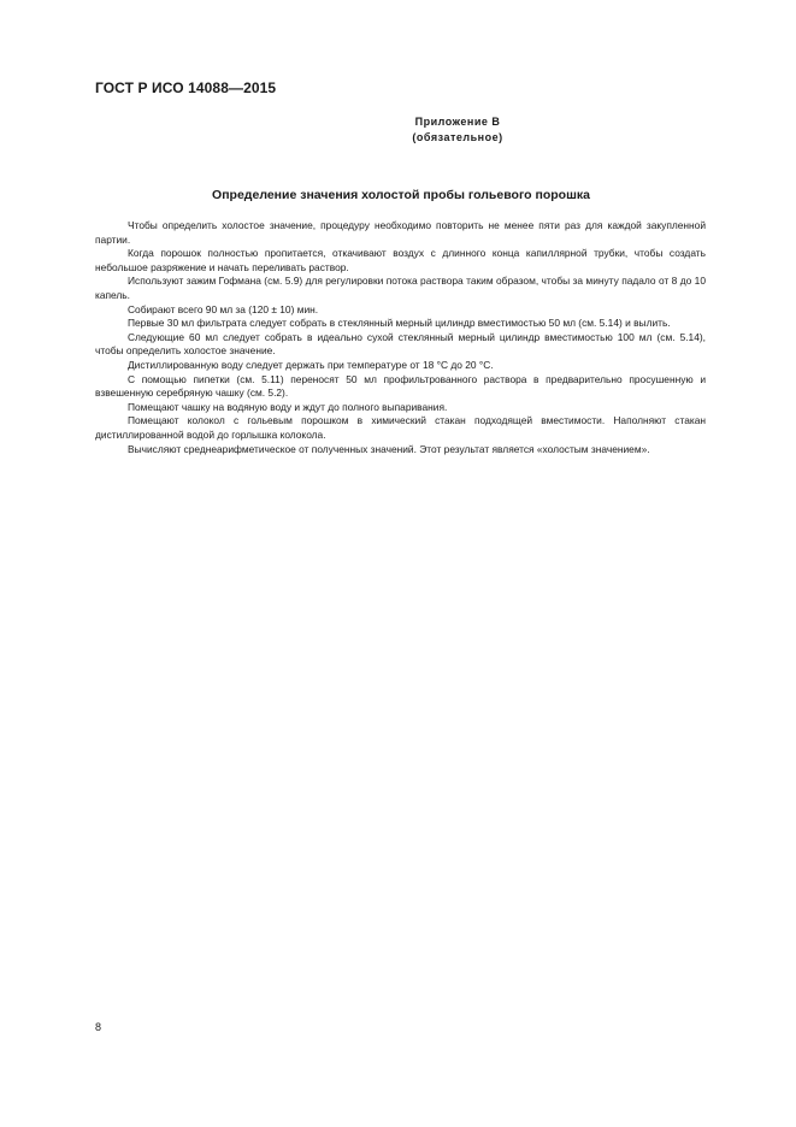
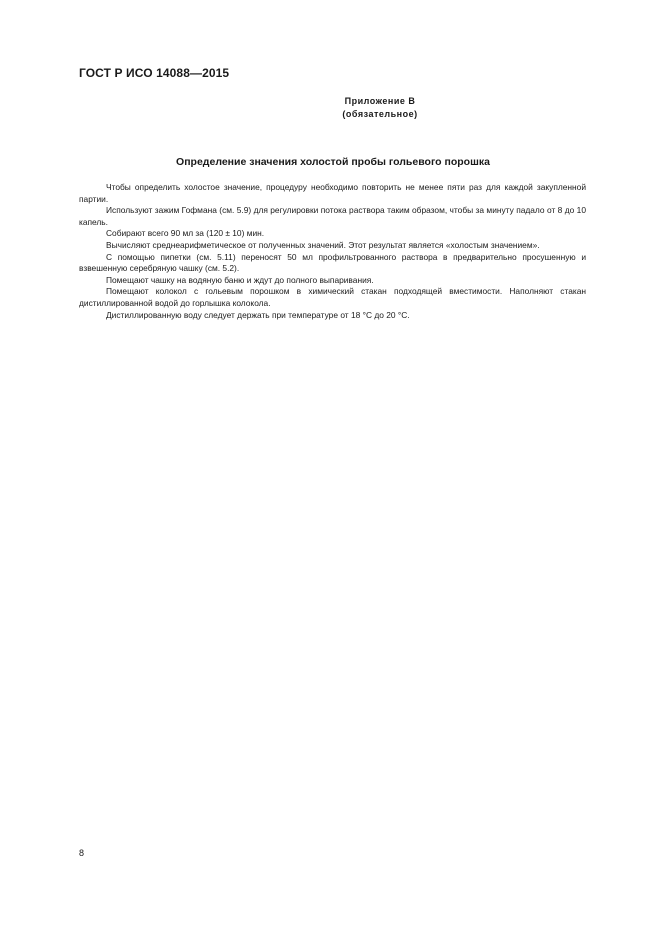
  ГОСТ Р ИСО 14088—2015
  Приложение В
  (обязательное)
  Определение значения холостой пробы гольевого порошка
  Чтобы определить холостое значение, процедуру необходимо повторить не менее пяти раз для каждой закупленной партии.
- Когда порошок полностью пропитается, откачивают воздух с длинного конца капиллярной трубки, чтобы создать небольшое разряжение и начать переливать раствор.
  Используют зажим Гофмана (см. 5.9) для регулировки потока раствора таким образом, чтобы за минуту падало от 8 до 10 капель.
  Собирают всего 90 мл за (120 ± 10) мин.
- Первые 30 мл фильтрата следует собрать в стеклянный мерный цилиндр вместимостью 50 мл (см. 5.14) и вылить.
- Следующие 60 мл следует собрать в идеально сухой стеклянный мерный цилиндр вместимостью 100 мл (см. 5.14), чтобы определить холостое значение.
- Дистиллированную воду следует держать при температуре от 18 °С до 20 °С.
+ Вычисляют среднеарифметическое от полученных значений. Этот результат является «холостым значением».
  С помощью пипетки (см. 5.11) переносят 50 мл профильтрованного раствора в предварительно просушенную и взвешенную серебряную чашку (см. 5.2).
- Помещают чашку на водяную воду и ждут до полного выпаривания.
+ Помещают чашку на водяную баню и ждут до полного выпаривания.
  Помещают колокол с гольевым порошком в химический стакан подходящей вместимости. Наполняют стакан дистиллированной водой до горлышка колокола.
- Вычисляют среднеарифметическое от полученных значений. Этот результат является «холостым значением».
+ Дистиллированную воду следует держать при температуре от 18 °С до 20 °С.
  8
